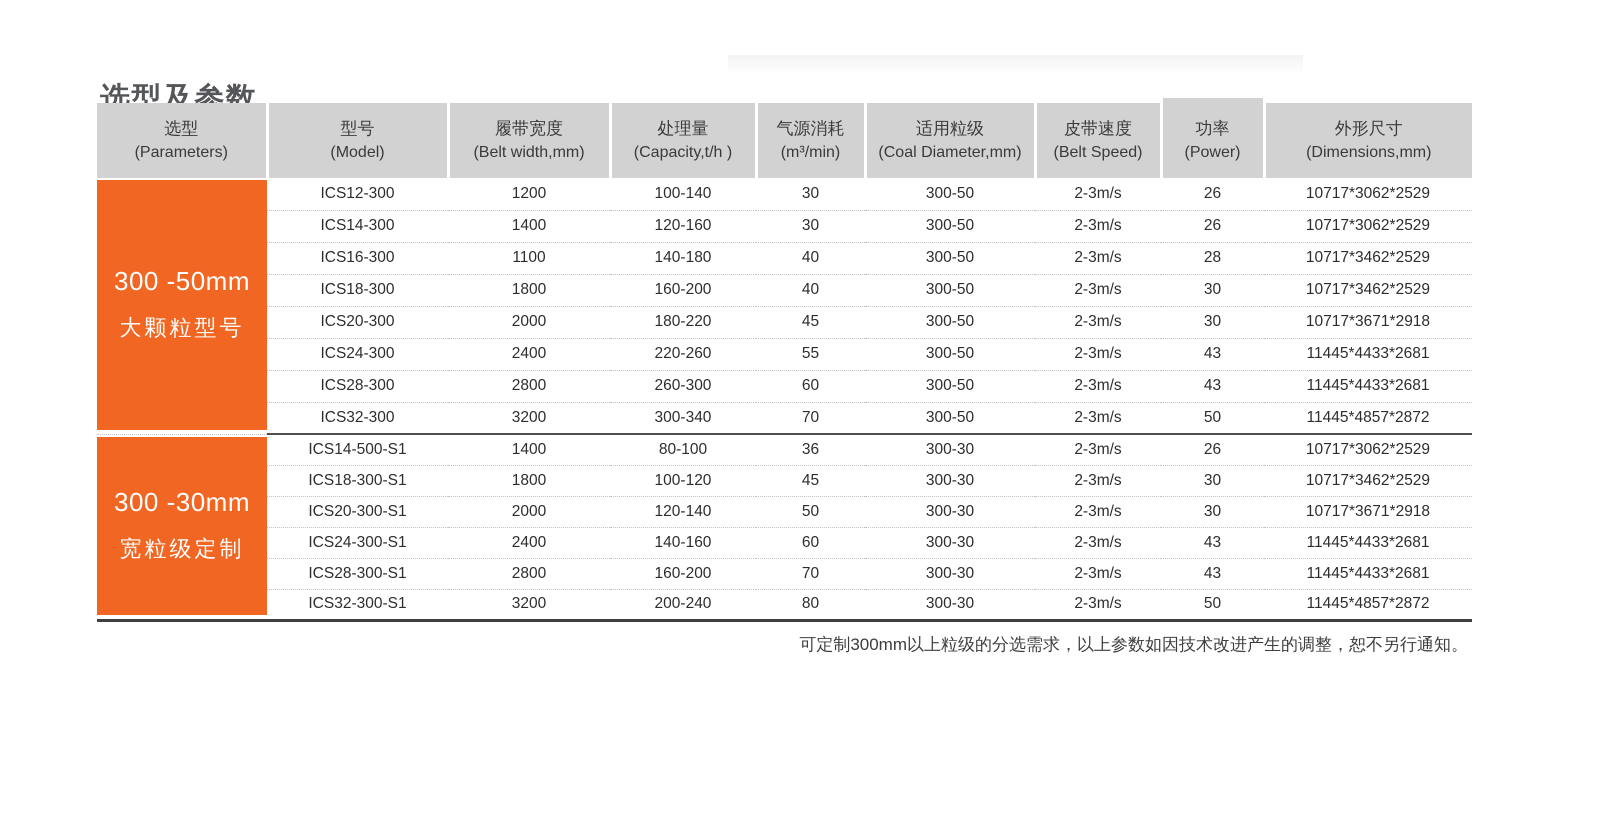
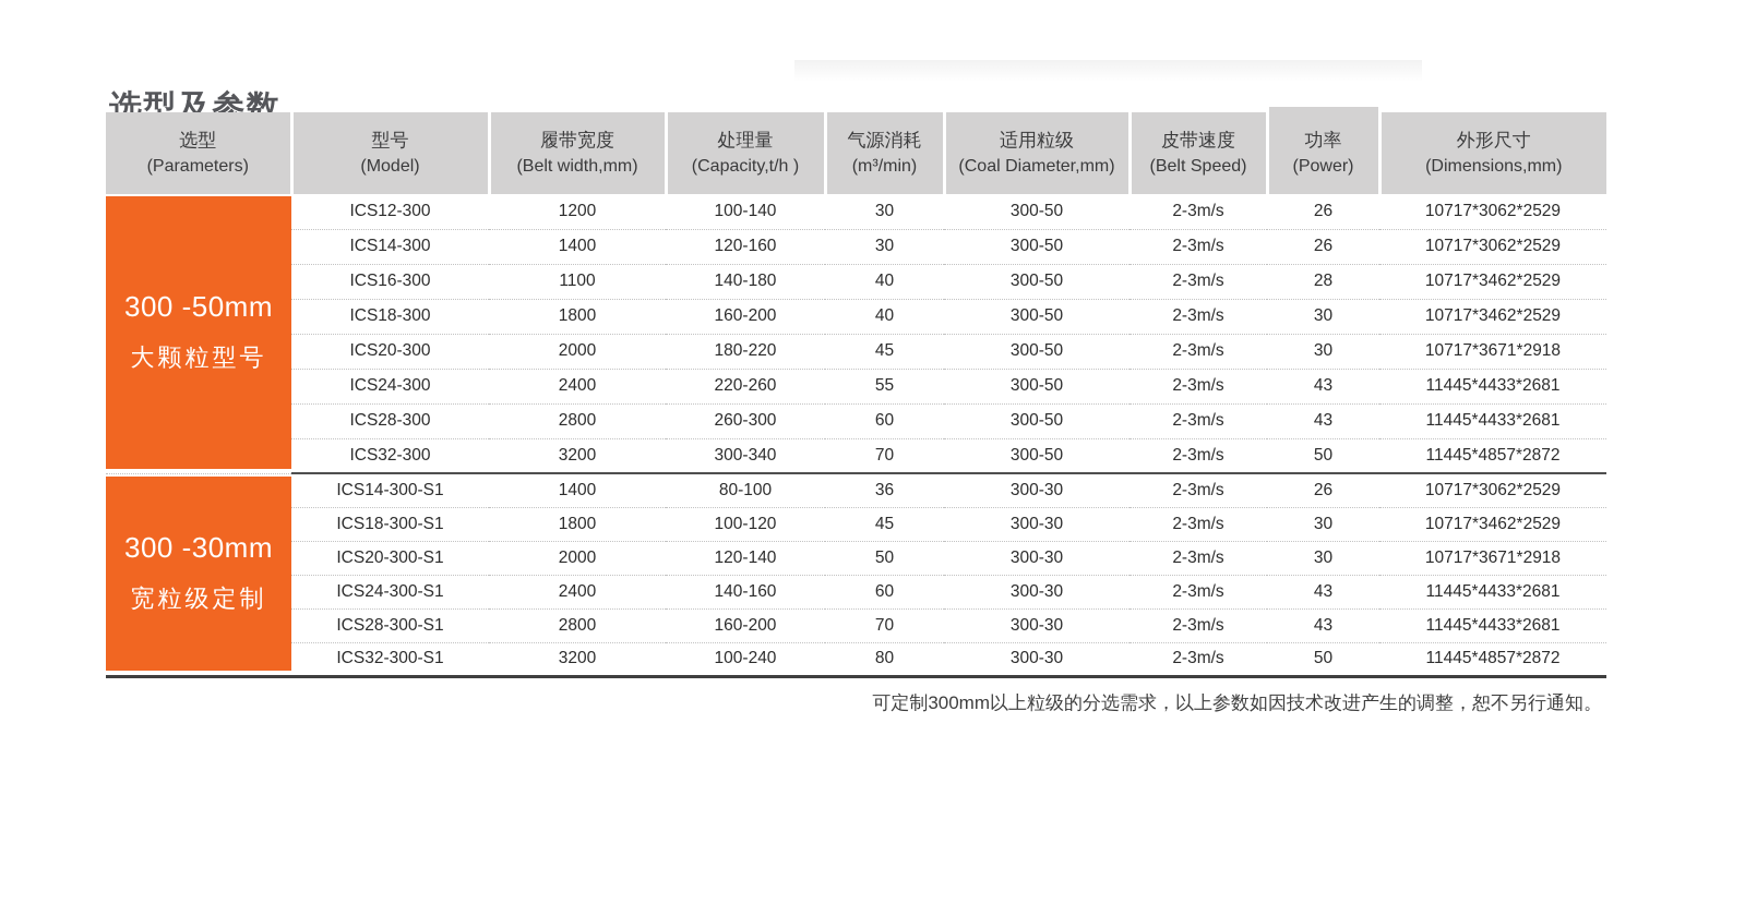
  选型及参数
  选型 (Parameters)	型号 (Model)	履带宽度 (Belt width,mm)	处理量 (Capacity,t/h )	气源消耗 (m³/min)	适用粒级 (Coal Diameter,mm)	皮带速度 (Belt Speed)	功率 (Power)	外形尺寸 (Dimensions,mm)
  300 -50mm大颗粒型号	ICS12-300	1200	100-140	30	300-50	2-3m/s	26	10717*3062*2529
  ICS14-300	1400	120-160	30	300-50	2-3m/s	26	10717*3062*2529
  ICS16-300	1100	140-180	40	300-50	2-3m/s	28	10717*3462*2529
  ICS18-300	1800	160-200	40	300-50	2-3m/s	30	10717*3462*2529
  ICS20-300	2000	180-220	45	300-50	2-3m/s	30	10717*3671*2918
  ICS24-300	2400	220-260	55	300-50	2-3m/s	43	11445*4433*2681
  ICS28-300	2800	260-300	60	300-50	2-3m/s	43	11445*4433*2681
  ICS32-300	3200	300-340	70	300-50	2-3m/s	50	11445*4857*2872
- 300 -30mm宽粒级定制	ICS14-500-S1	1400	80-100	36	300-30	2-3m/s	26	10717*3062*2529
+ 300 -30mm宽粒级定制	ICS14-300-S1	1400	80-100	36	300-30	2-3m/s	26	10717*3062*2529
  ICS18-300-S1	1800	100-120	45	300-30	2-3m/s	30	10717*3462*2529
  ICS20-300-S1	2000	120-140	50	300-30	2-3m/s	30	10717*3671*2918
  ICS24-300-S1	2400	140-160	60	300-30	2-3m/s	43	11445*4433*2681
  ICS28-300-S1	2800	160-200	70	300-30	2-3m/s	43	11445*4433*2681
- ICS32-300-S1	3200	200-240	80	300-30	2-3m/s	50	11445*4857*2872
+ ICS32-300-S1	3200	100-240	80	300-30	2-3m/s	50	11445*4857*2872
  可定制300mm以上粒级的分选需求，以上参数如因技术改进产生的调整，恕不另行通知。
